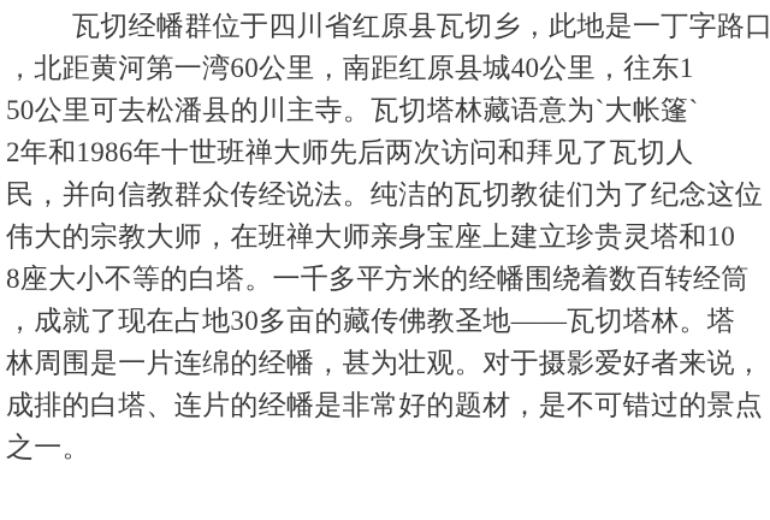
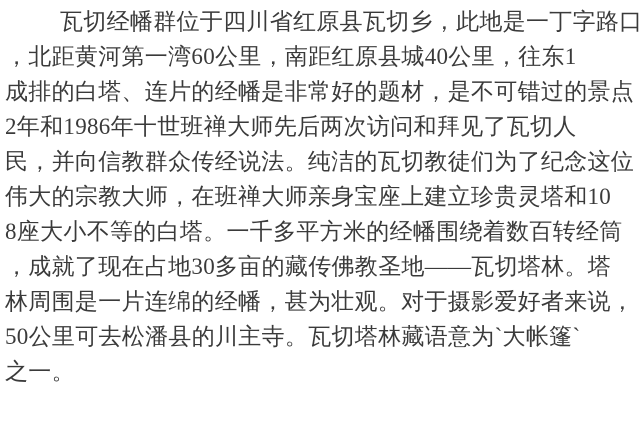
  瓦切经幡群位于四川省红原县瓦切乡，此地是一丁字路口
  ，北距黄河第一湾60公里，南距红原县城40公里，往东1
- 50公里可去松潘县的川主寺。瓦切塔林藏语意为`大帐篷`
+ 成排的白塔、连片的经幡是非常好的题材，是不可错过的景点
  2年和1986年十世班禅大师先后两次访问和拜见了瓦切人
  民，并向信教群众传经说法。纯洁的瓦切教徒们为了纪念这位
  伟大的宗教大师，在班禅大师亲身宝座上建立珍贵灵塔和10
  8座大小不等的白塔。一千多平方米的经幡围绕着数百转经筒
  ，成就了现在占地30多亩的藏传佛教圣地——瓦切塔林。塔
  林周围是一片连绵的经幡，甚为壮观。对于摄影爱好者来说，
- 成排的白塔、连片的经幡是非常好的题材，是不可错过的景点
+ 50公里可去松潘县的川主寺。瓦切塔林藏语意为`大帐篷`
  之一。
